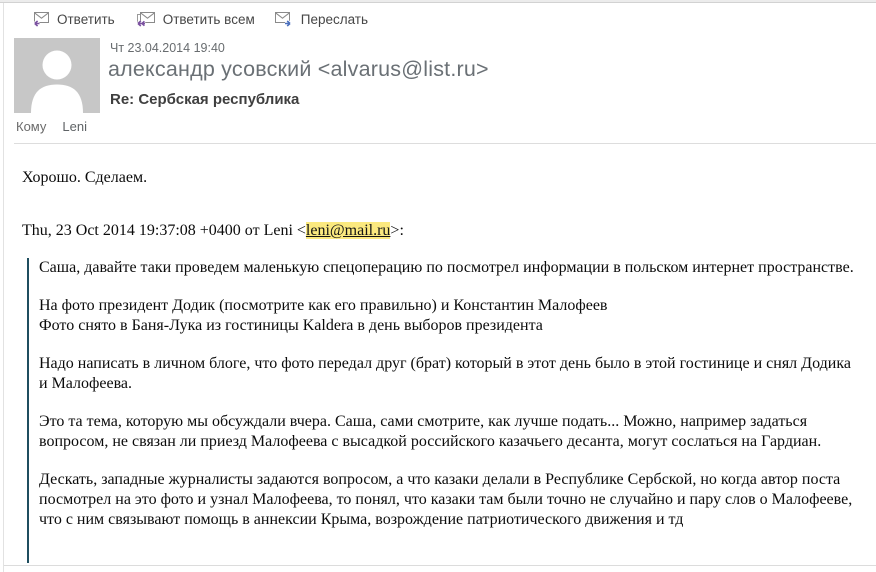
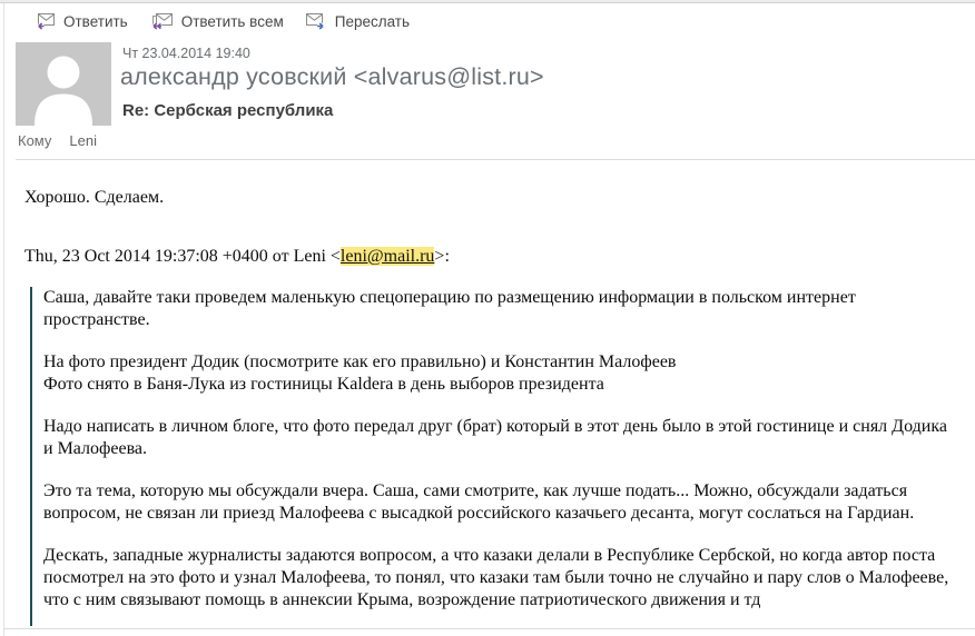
  Ответить
  Ответить всем
  Переслать
  Чт 23.04.2014 19:40
  александр усовский <alvarus@list.ru>
  Re: Сербская республика
  Кому
  Leni
  Хорошо. Сделаем.
  Thu, 23 Oct 2014 19:37:08 +0400 от Leni <leni@mail.ru>:
- Саша, давайте таки проведем маленькую спецоперацию по посмотрел информации в польском интернет пространстве.
+ Саша, давайте таки проведем маленькую спецоперацию по размещению информации в польском интернет пространстве.
  На фото президент Додик (посмотрите как его правильно) и Константин Малофеев
  Фото снято в Баня-Лука из гостиницы Kaldera в день выборов президента
  Надо написать в личном блоге, что фото передал друг (брат) который в этот день было в этой гостинице и снял Додика и Малофеева.
- Это та тема, которую мы обсуждали вчера. Саша, сами смотрите, как лучше подать... Можно, например задаться вопросом, не связан ли приезд Малофеева с высадкой российского казачьего десанта, могут сослаться на Гардиан.
+ Это та тема, которую мы обсуждали вчера. Саша, сами смотрите, как лучше подать... Можно, обсуждали задаться вопросом, не связан ли приезд Малофеева с высадкой российского казачьего десанта, могут сослаться на Гардиан.
  Дескать, западные журналисты задаются вопросом, а что казаки делали в Республике Сербской, но когда автор поста посмотрел на это фото и узнал Малофеева, то понял, что казаки там были точно не случайно и пару слов о Малофееве, что с ним связывают помощь в аннексии Крыма, возрождение патриотического движения и тд
